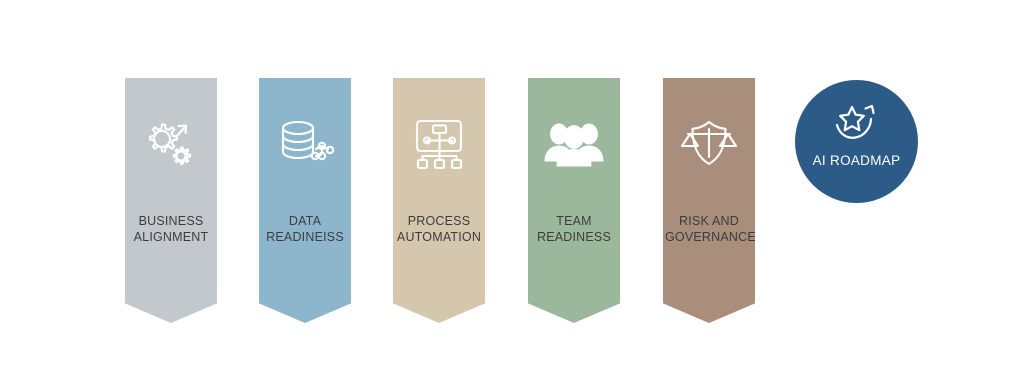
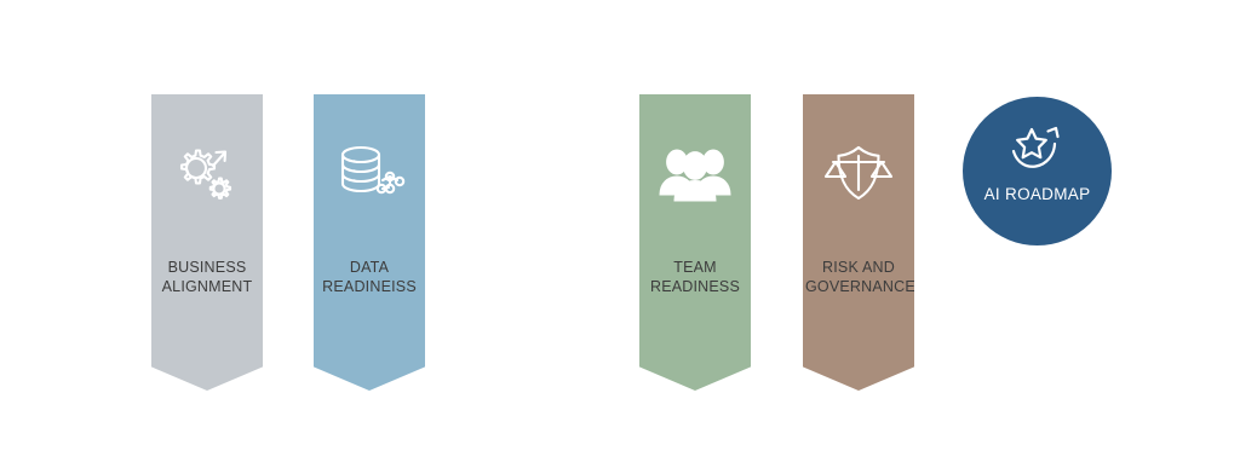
  BUSINESS
  ALIGNMENT
  DATA
  READINEISS
- PROCESS
- AUTOMATION
  TEAM
  READINESS
  RISK AND
  GOVERNANCE
  AI ROADMAP
